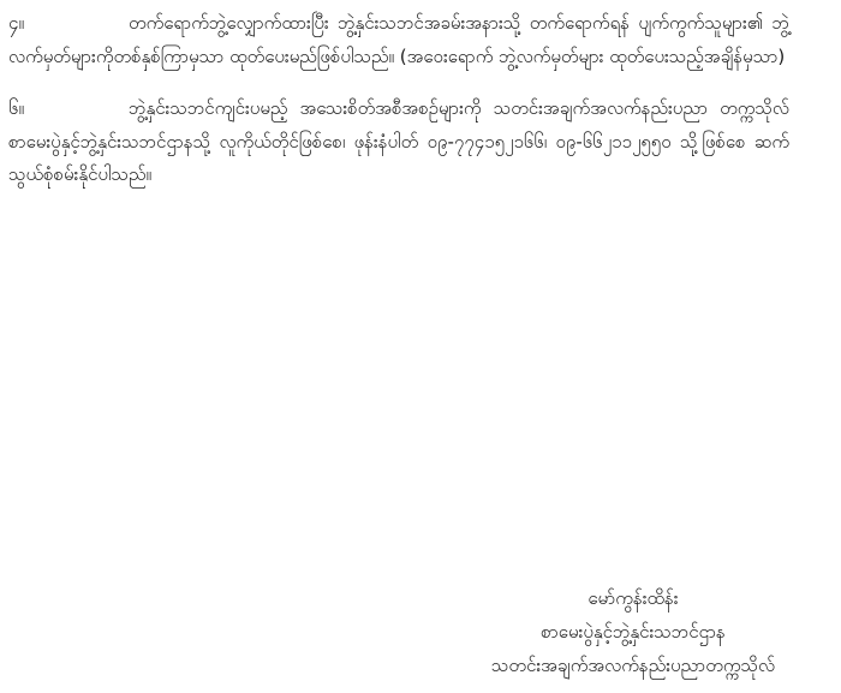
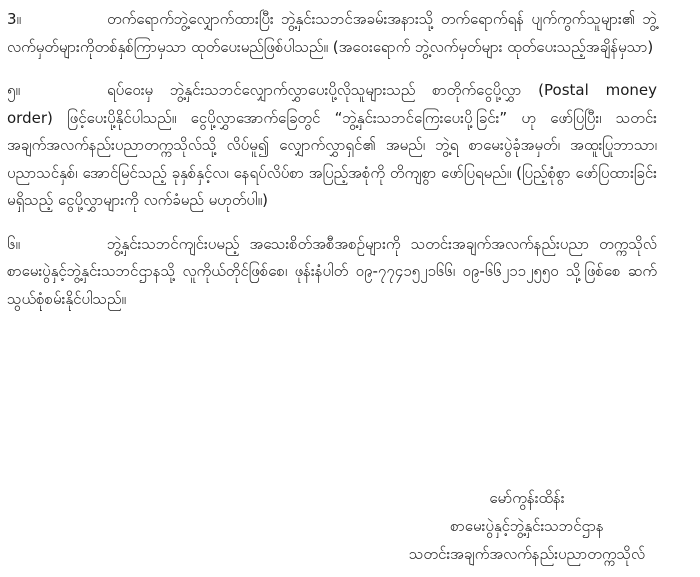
- ၄။ တက်ရောက်ဘွဲ့လျှောက်ထားပြီး ဘွဲ့နှင်းသဘင်အခမ်းအနားသို့ တက်ရောက်ရန် ပျက်ကွက်သူများ၏ ဘွဲ့လက်မှတ်များကိုတစ်နှစ်ကြာမှသာ ထုတ်ပေးမည်ဖြစ်ပါသည်။ (အဝေးရောက် ဘွဲ့လက်မှတ်များ ထုတ်ပေးသည့်အချိန်မှသာ)
+ 3။ တက်ရောက်ဘွဲ့လျှောက်ထားပြီး ဘွဲ့နှင်းသဘင်အခမ်းအနားသို့ တက်ရောက်ရန် ပျက်ကွက်သူများ၏ ဘွဲ့လက်မှတ်များကိုတစ်နှစ်ကြာမှသာ ထုတ်ပေးမည်ဖြစ်ပါသည်။ (အဝေးရောက် ဘွဲ့လက်မှတ်များ ထုတ်ပေးသည့်အချိန်မှသာ)
+ ၅။ ရပ်ဝေးမှ ဘွဲ့နှင်းသဘင်လျှောက်လွှာပေးပို့လိုသူများသည် စာတိုက်ငွေပို့လွှာ (Postal money order) ဖြင့်ပေးပို့နိုင်ပါသည်။ ငွေပို့လွှာအောက်ခြေတွင် “ဘွဲ့နှင်းသဘင်ကြေးပေးပို့ခြင်း” ဟု ဖော်ပြပြီး၊ သတင်းအချက်အလက်နည်းပညာတက္ကသိုလ်သို့ လိပ်မူ၍ လျှောက်လွှာရှင်၏ အမည်၊ ဘွဲ့ရ စာမေးပွဲခုံအမှတ်၊ အထူးပြုဘာသာ၊ ပညာသင်နှစ်၊ အောင်မြင်သည့် ခုနှစ်နှင့်လ၊ နေရပ်လိပ်စာ အပြည့်အစုံကို တိကျစွာ ဖော်ပြရမည်။ (ပြည့်စုံစွာ ဖော်ပြထားခြင်းမရှိသည့် ငွေပို့လွှာများကို လက်ခံမည် မဟုတ်ပါ။)
  ၆။ ဘွဲ့နှင်းသဘင်ကျင်းပမည့် အသေးစိတ်အစီအစဉ်များကို သတင်းအချက်အလက်နည်းပညာ တက္ကသိုလ် စာမေးပွဲနှင့်ဘွဲ့နှင်းသဘင်ဌာနသို့ လူကိုယ်တိုင်ဖြစ်စေ၊ ဖုန်းနံပါတ် ၀၉-၇၇၄၁၅၂၁၆၆၊ ၀၉-၆၆၂၁၁၂၅၅၀ သို့ဖြစ်စေ ဆက်သွယ်စုံစမ်းနိုင်ပါသည်။
  မော်ကွန်းထိန်း
  စာမေးပွဲနှင့်ဘွဲ့နှင်းသဘင်ဌာန
  သတင်းအချက်အလက်နည်းပညာတက္ကသိုလ်
